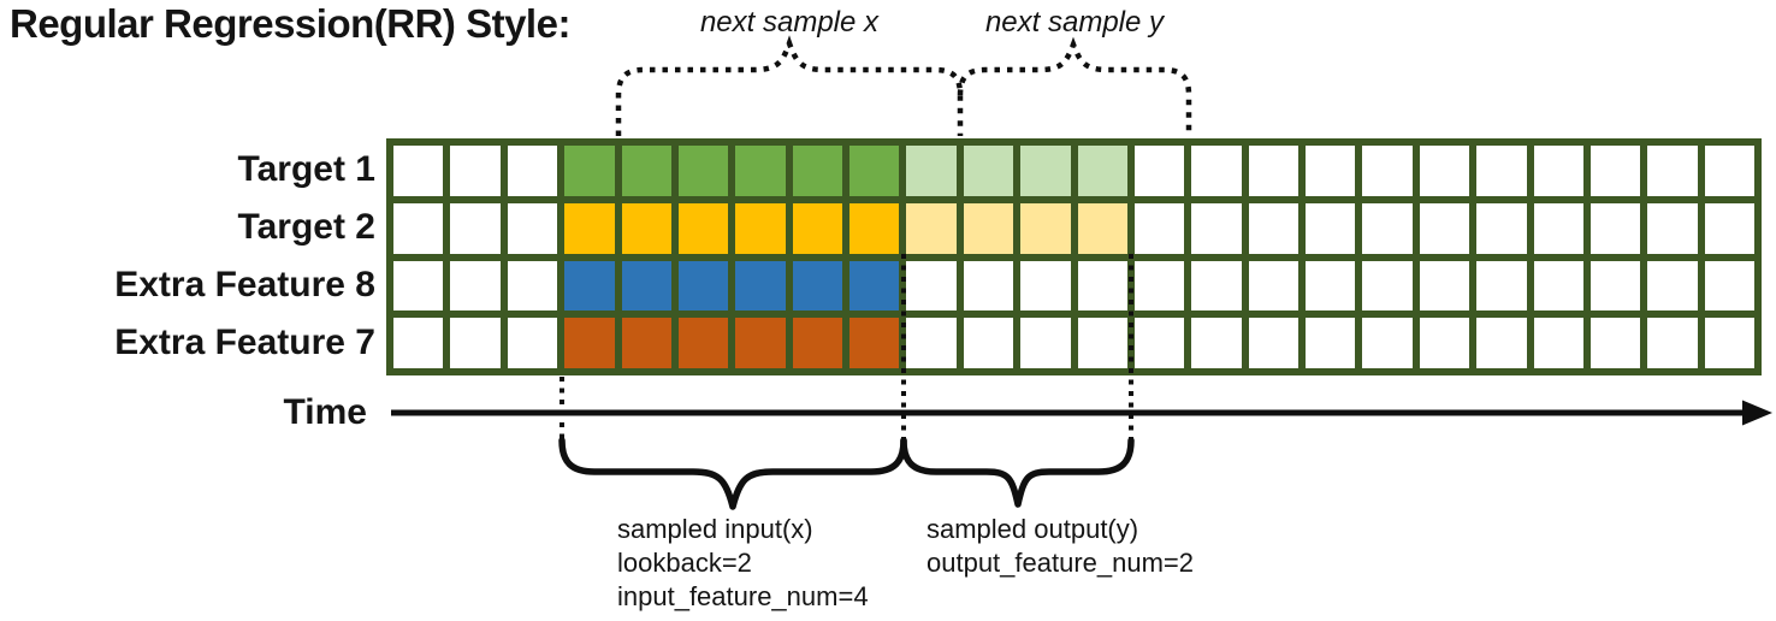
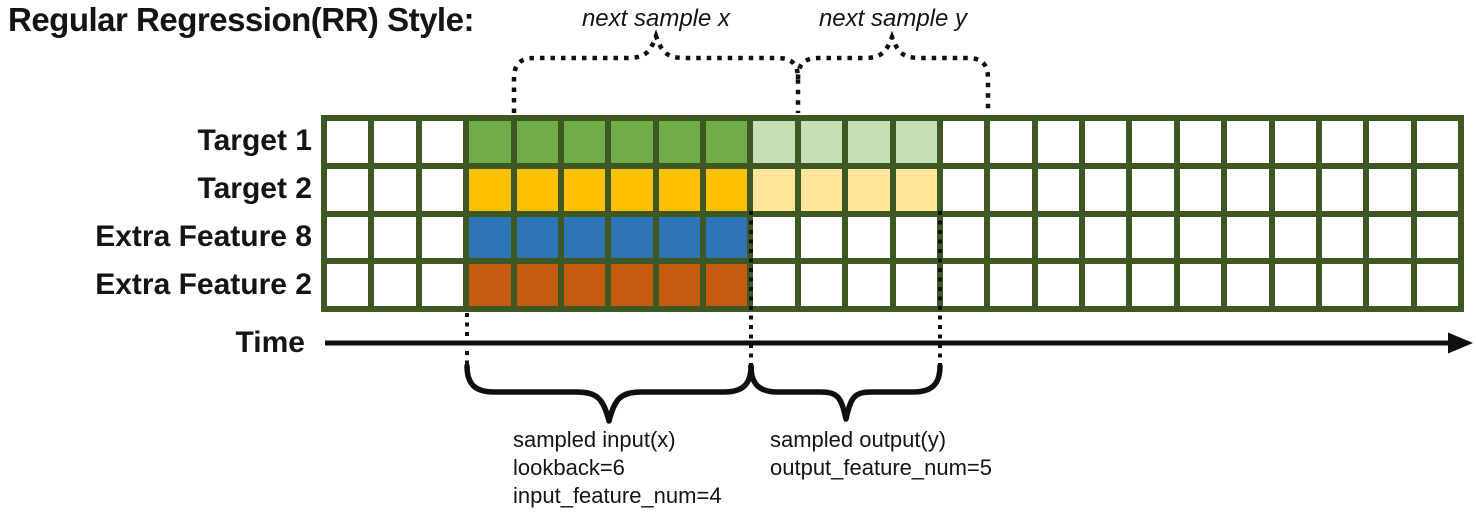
  Regular Regression(RR) Style:
  next sample x
  next sample y
  Target 1
  Target 2
  Extra Feature 8
- Extra Feature 7
+ Extra Feature 2
  Time
  sampled input(x)
- lookback=2
+ lookback=6
  input_feature_num=4
  sampled output(y)
- output_feature_num=2
+ output_feature_num=5
